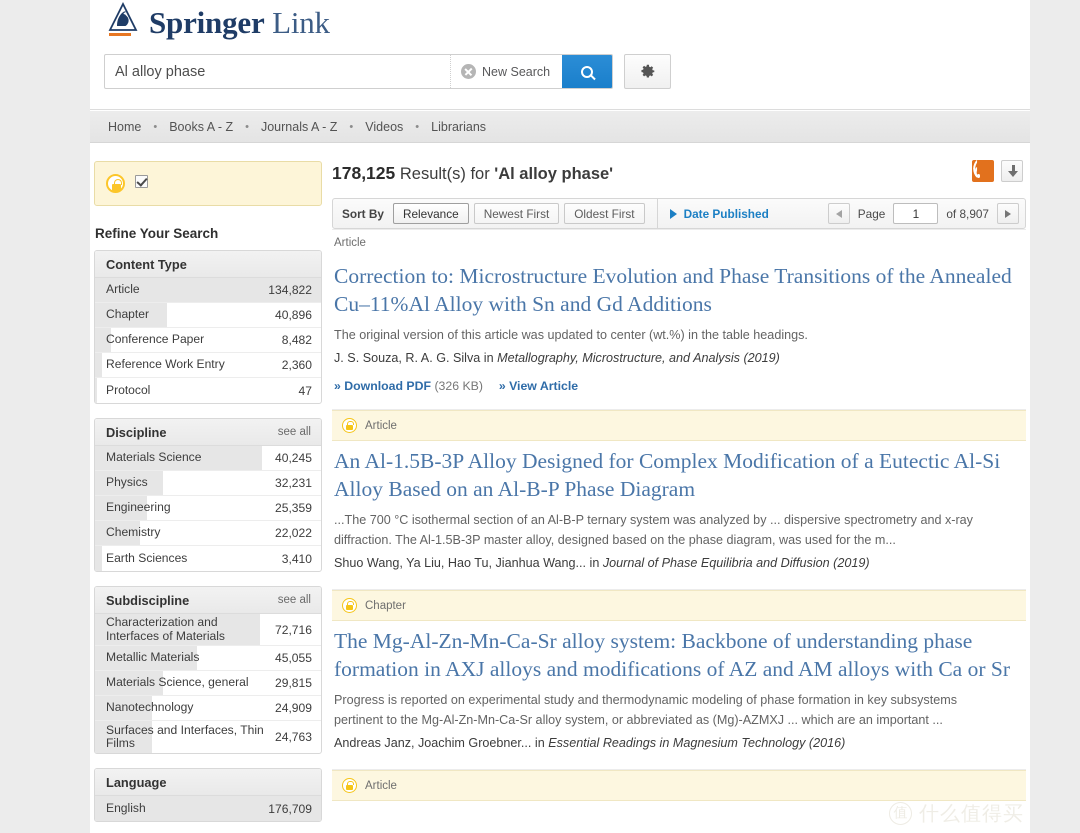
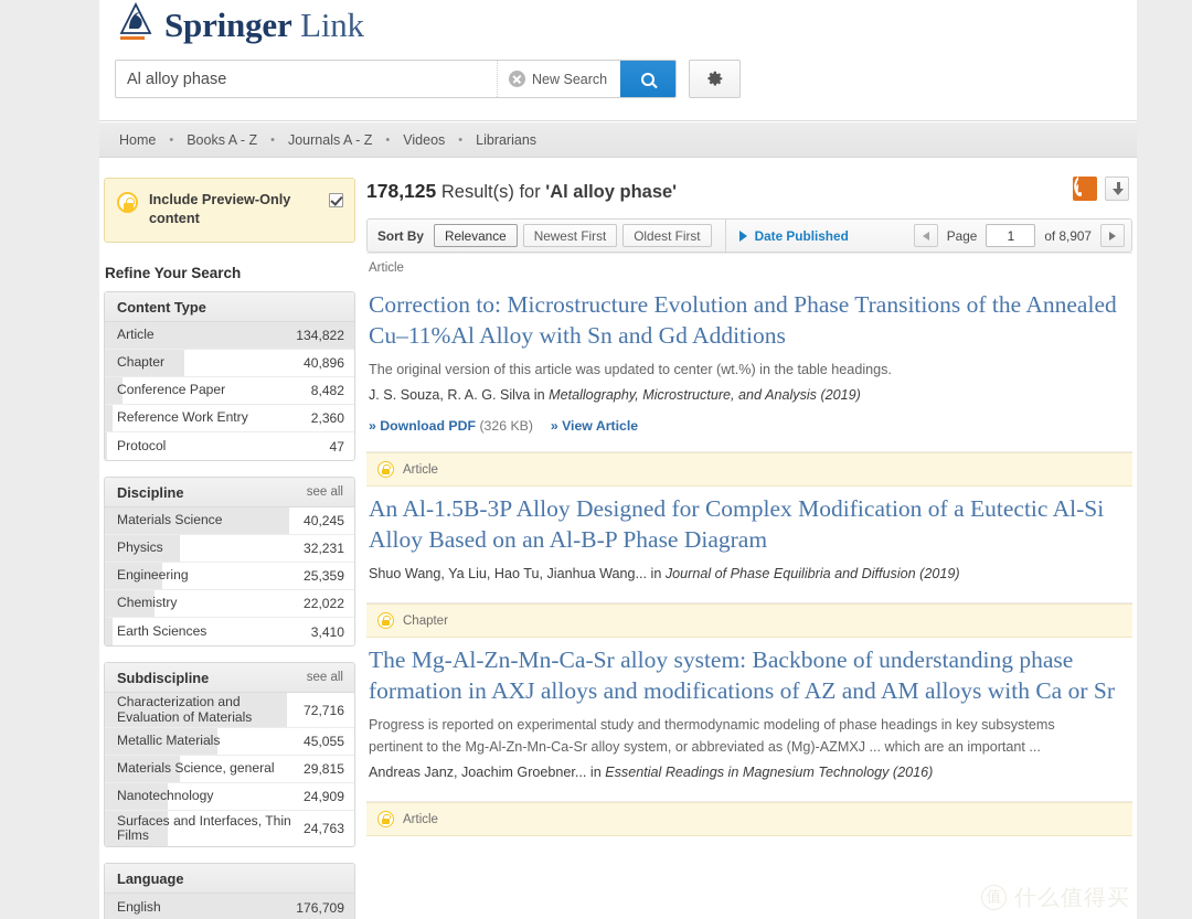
  Springer Link
  Al alloy phase
  New Search
  Home
  •
  Books A - Z
  •
  Journals A - Z
  •
  Videos
  •
  Librarians
+ Include Preview-Only content
  Refine Your Search
  Content Type
  Article
  134,822
  Chapter
  40,896
  Conference Paper
  8,482
  Reference Work Entry
  2,360
  Protocol
  47
  Discipline
  see all
  Materials Science
  40,245
  Physics
  32,231
  Engineering
  25,359
  Chemistry
  22,022
  Earth Sciences
  3,410
  Subdiscipline
  see all
- Characterization and Interfaces of Materials
+ Characterization and Evaluation of Materials
  72,716
  Metallic Materials
  45,055
  Materials Science, general
  29,815
  Nanotechnology
  24,909
  Surfaces and Interfaces, Thin Films
  24,763
  Language
  English
  176,709
  178,125 Result(s) for 'Al alloy phase'
  Sort By
  Relevance
  Newest First
  Oldest First
  Date Published
  Page
  1
  of 8,907
  Article
  Correction to: Microstructure Evolution and Phase Transitions of the Annealed Cu–11%Al Alloy with Sn and Gd Additions
  The original version of this article was updated to center (wt.%) in the table headings.
  J. S. Souza, R. A. G. Silva in Metallography, Microstructure, and Analysis (2019)
  » Download PDF (326 KB) » View Article
  Article
  An Al-1.5B-3P Alloy Designed for Complex Modification of a Eutectic Al-Si Alloy Based on an Al-B-P Phase Diagram
- ...The 700 °C isothermal section of an Al-B-P ternary system was analyzed by ... dispersive spectrometry and x-ray diffraction. The Al-1.5B-3P master alloy, designed based on the phase diagram, was used for the m...
  Shuo Wang, Ya Liu, Hao Tu, Jianhua Wang... in Journal of Phase Equilibria and Diffusion (2019)
  Chapter
  The Mg-Al-Zn-Mn-Ca-Sr alloy system: Backbone of understanding phase formation in AXJ alloys and modifications of AZ and AM alloys with Ca or Sr
- Progress is reported on experimental study and thermodynamic modeling of phase formation in key subsystems pertinent to the Mg-Al-Zn-Mn-Ca-Sr alloy system, or abbreviated as (Mg)-AZMXJ ... which are an important ...
+ Progress is reported on experimental study and thermodynamic modeling of phase headings in key subsystems pertinent to the Mg-Al-Zn-Mn-Ca-Sr alloy system, or abbreviated as (Mg)-AZMXJ ... which are an important ...
  Andreas Janz, Joachim Groebner... in Essential Readings in Magnesium Technology (2016)
  Article
  值
  什么值得买
